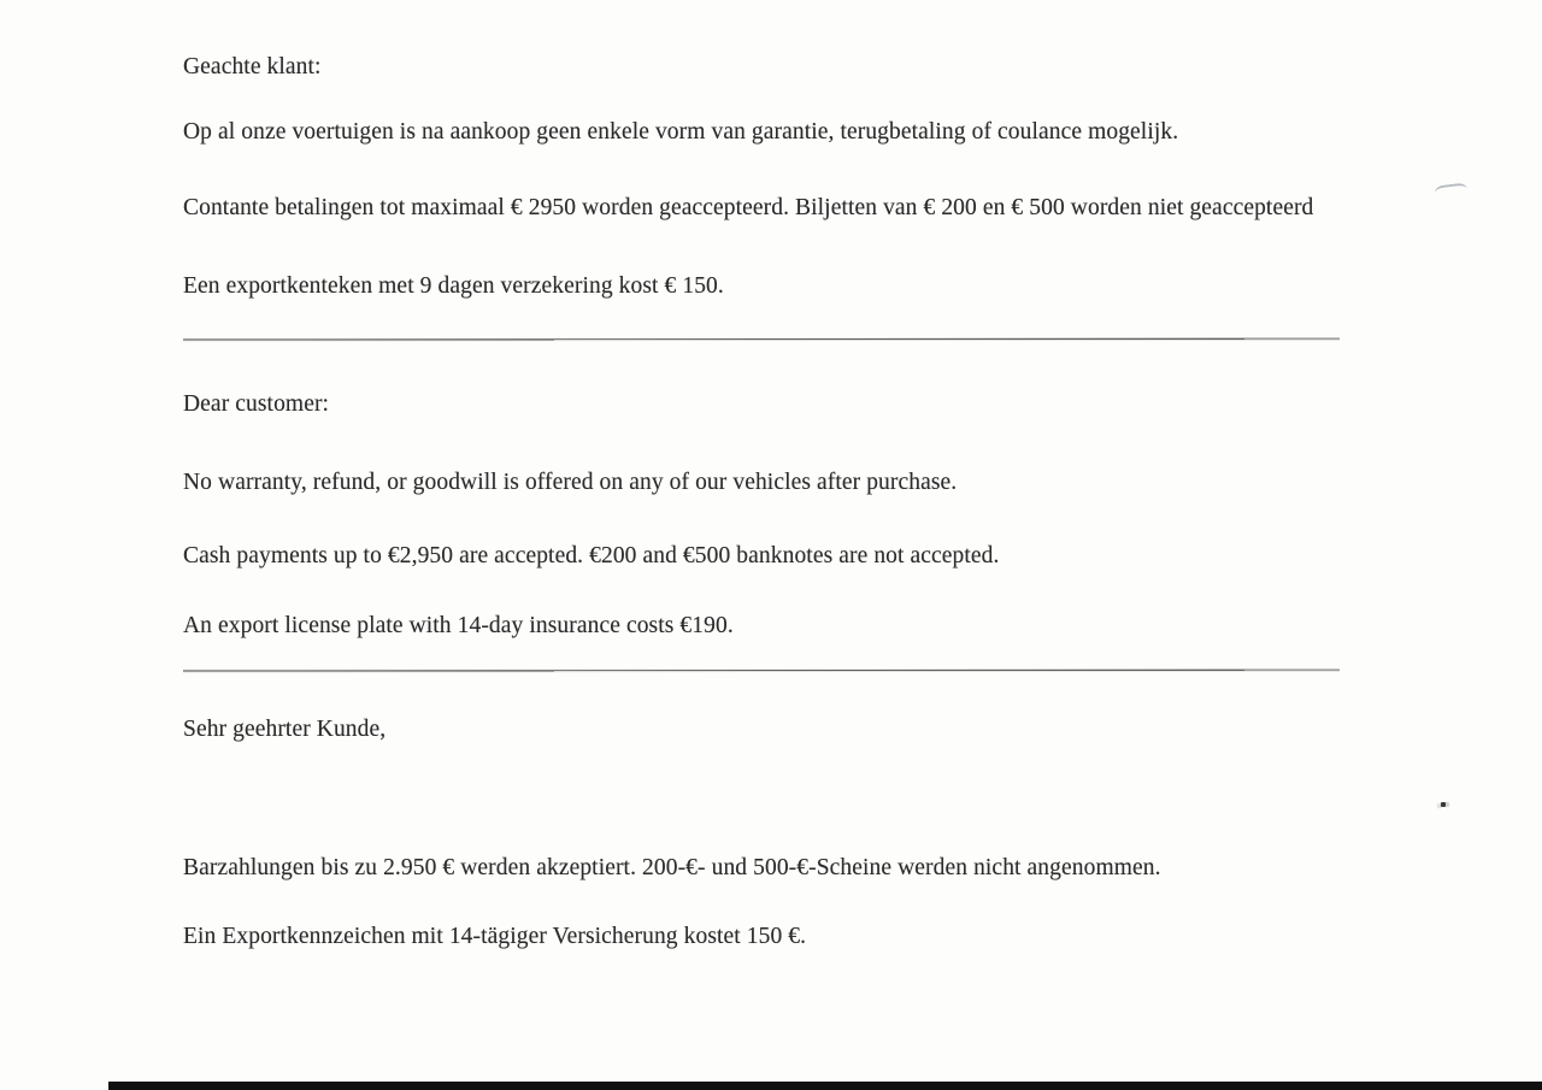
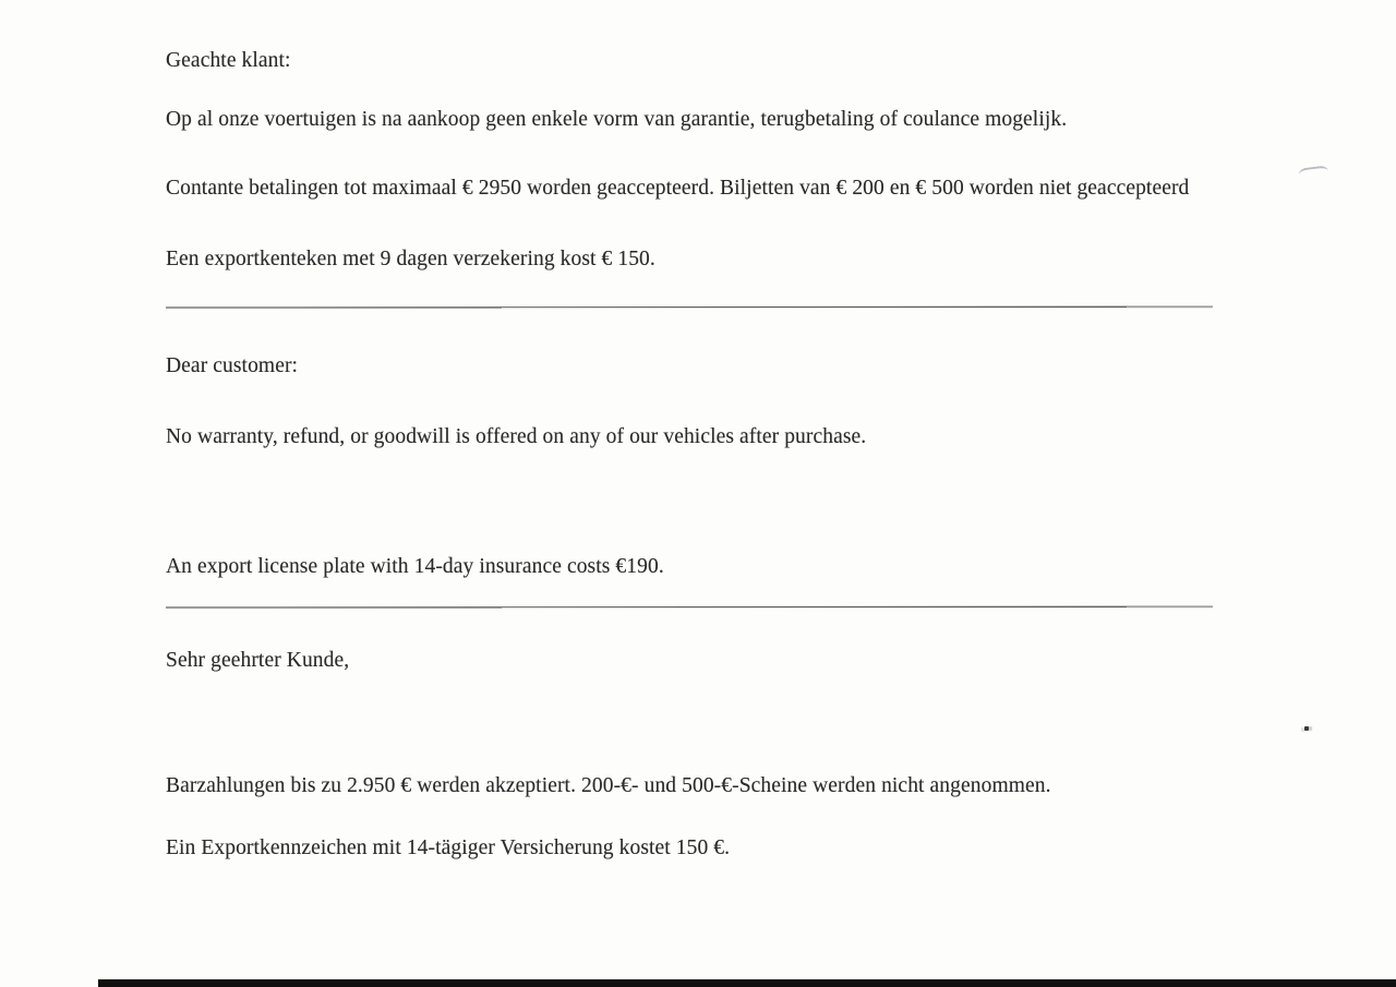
  Geachte klant:
  Op al onze voertuigen is na aankoop geen enkele vorm van garantie, terugbetaling of coulance mogelijk.
  Contante betalingen tot maximaal € 2950 worden geaccepteerd. Biljetten van € 200 en € 500 worden niet geaccepteerd
  Een exportkenteken met 9 dagen verzekering kost € 150.
  Dear customer:
  No warranty, refund, or goodwill is offered on any of our vehicles after purchase.
- Cash payments up to €2,950 are accepted. €200 and €500 banknotes are not accepted.
  An export license plate with 14-day insurance costs €190.
  Sehr geehrter Kunde,
  Barzahlungen bis zu 2.950 € werden akzeptiert. 200-€- und 500-€-Scheine werden nicht angenommen.
  Ein Exportkennzeichen mit 14-tägiger Versicherung kostet 150 €.
